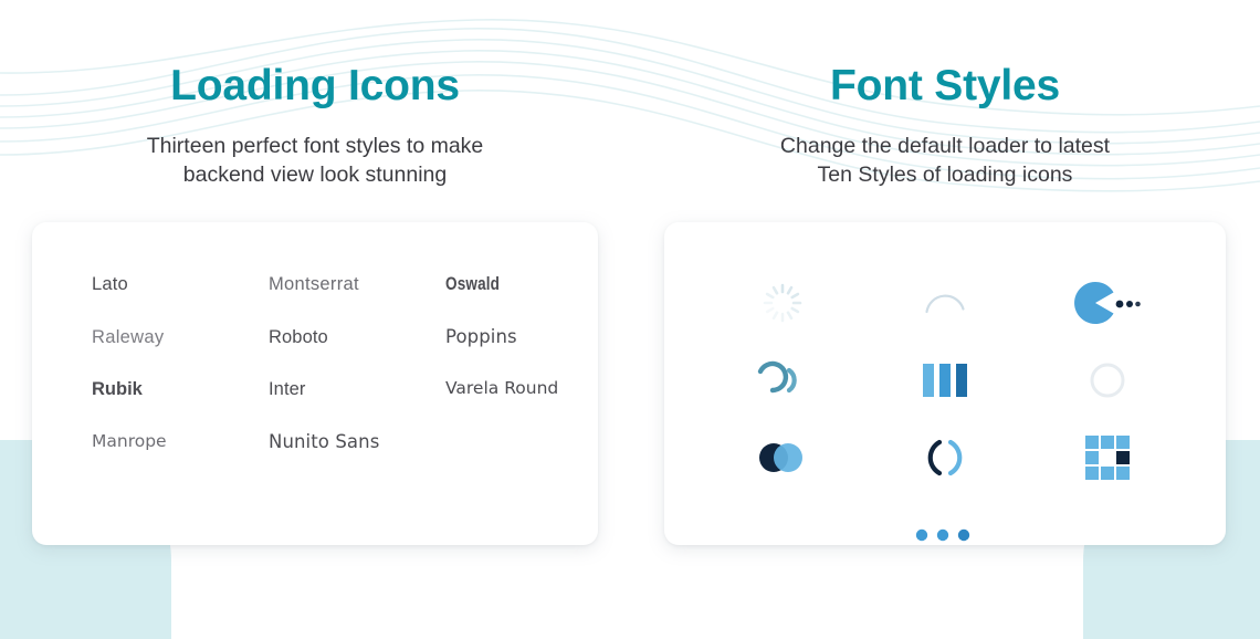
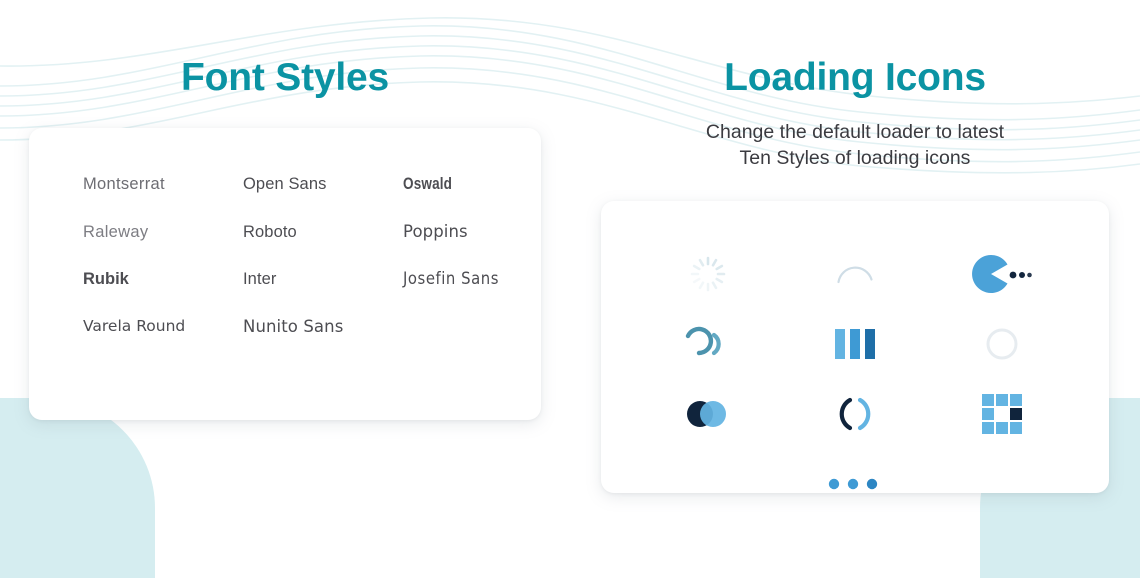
- Loading Icons
+ Font Styles
- Thirteen perfect font styles to make
- backend view look stunning
- Lato
  Montserrat
+ Open Sans
  Oswald
  Raleway
  Roboto
  Poppins
  Rubik
  Inter
+ Josefin Sans
  Varela Round
- Manrope
  Nunito Sans
- Font Styles
+ Loading Icons
  Change the default loader to latest
  Ten Styles of loading icons
